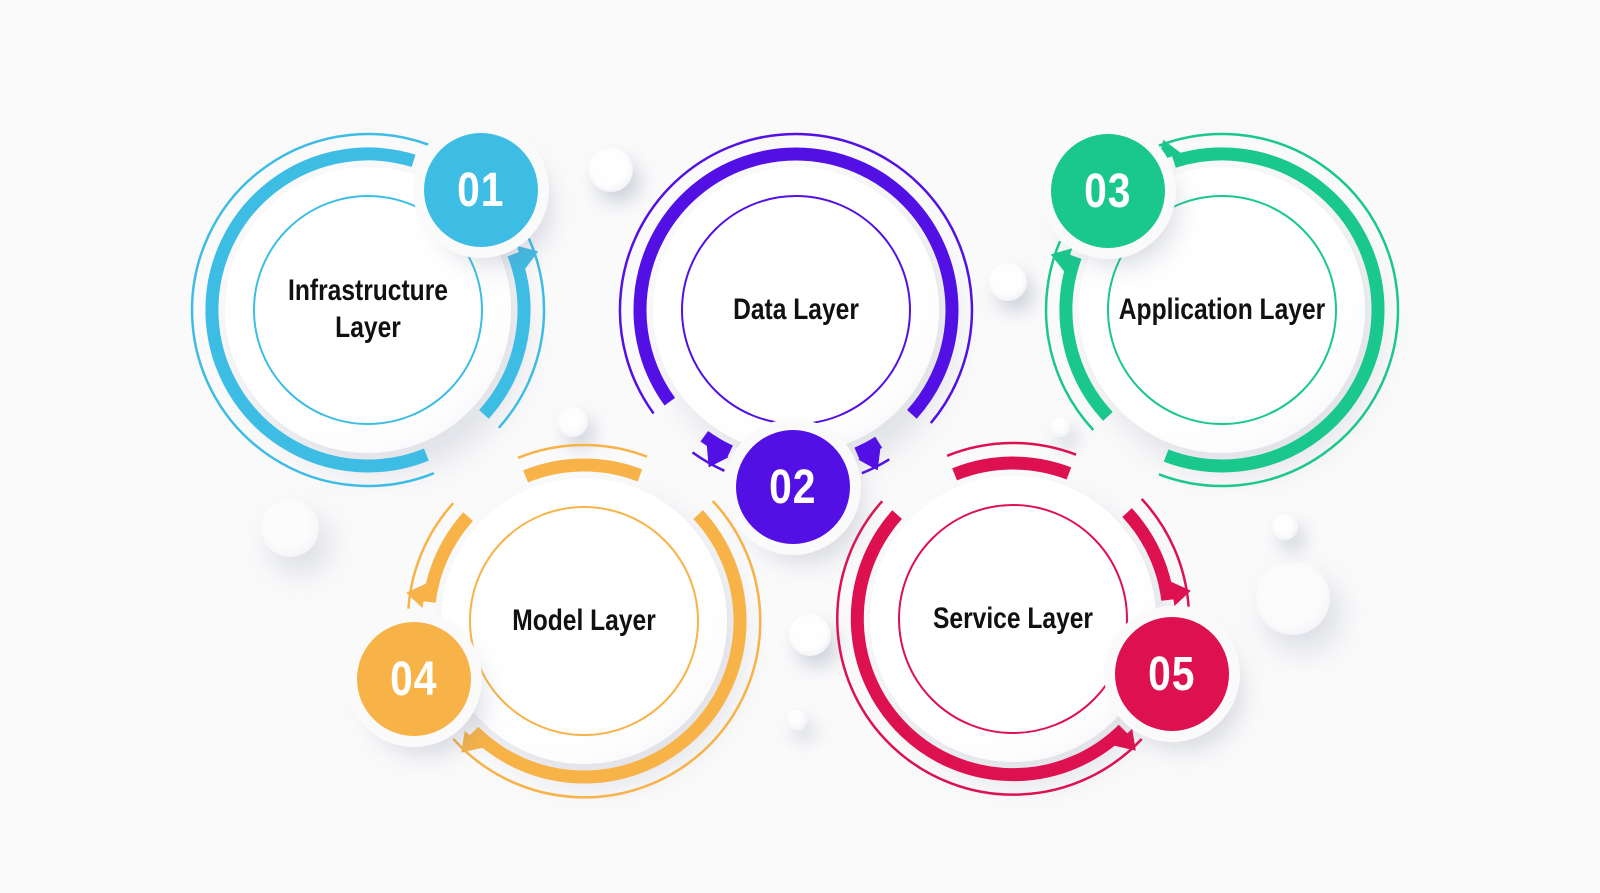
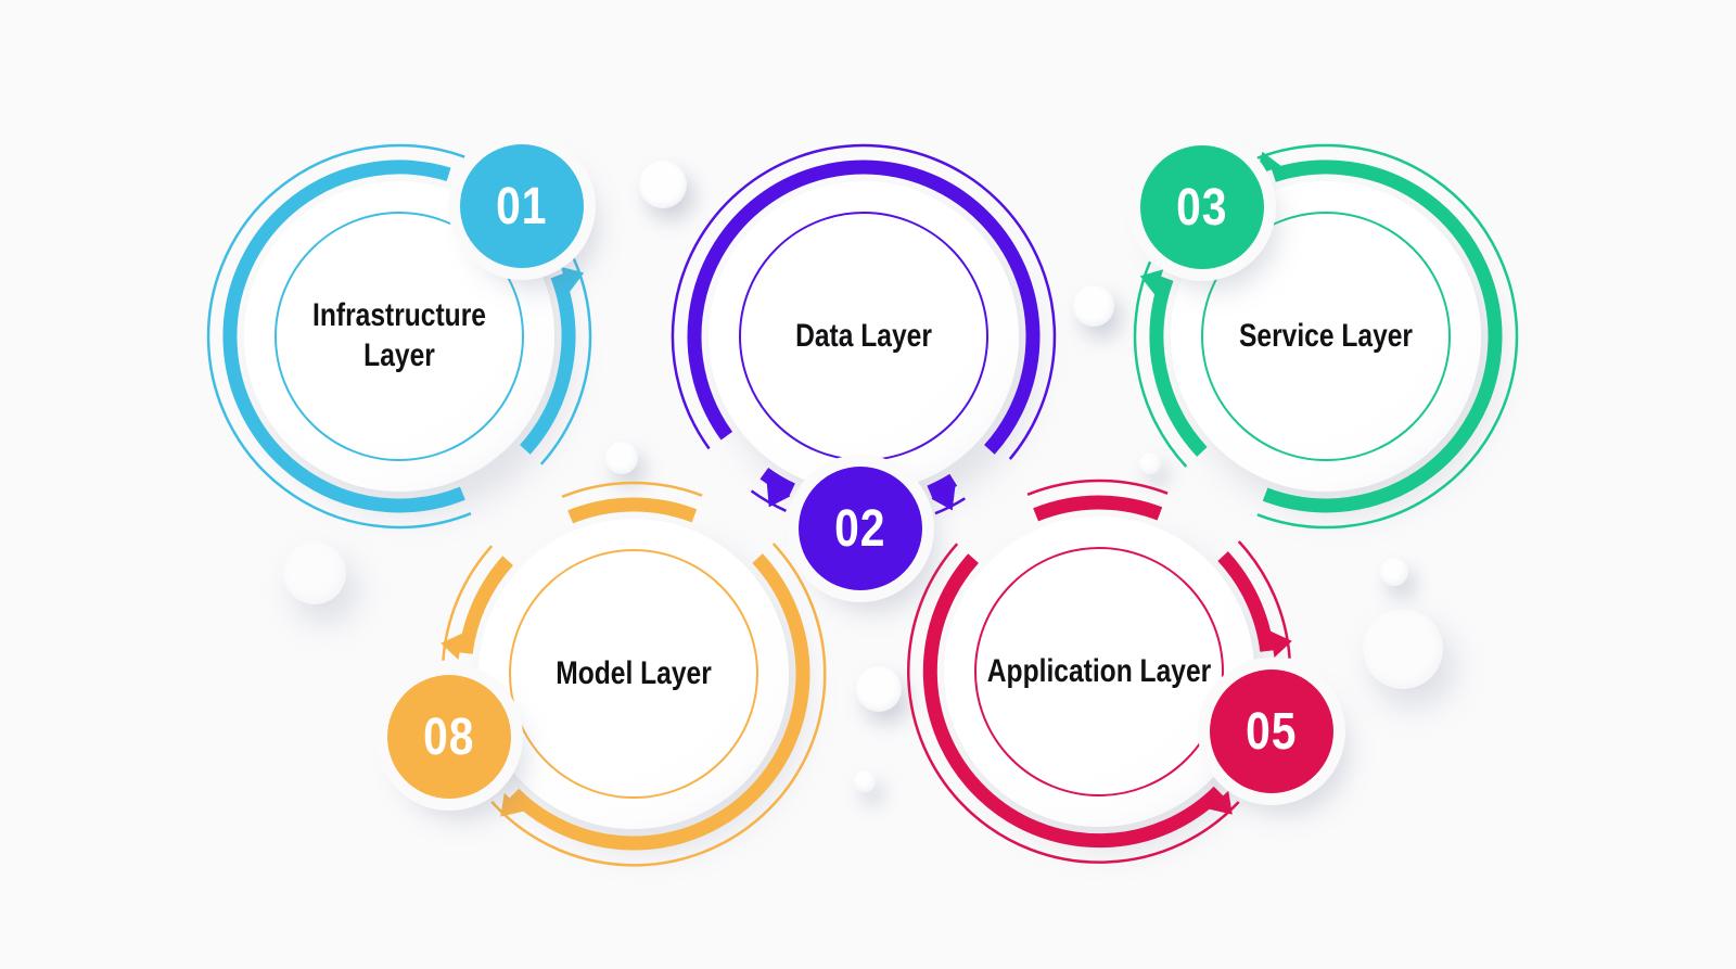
  Infrastructure Layer
  Data Layer
- Application Layer
+ Service Layer
  Model Layer
- Service Layer
+ Application Layer
  01
  02
  03
- 04
+ 08
  05
